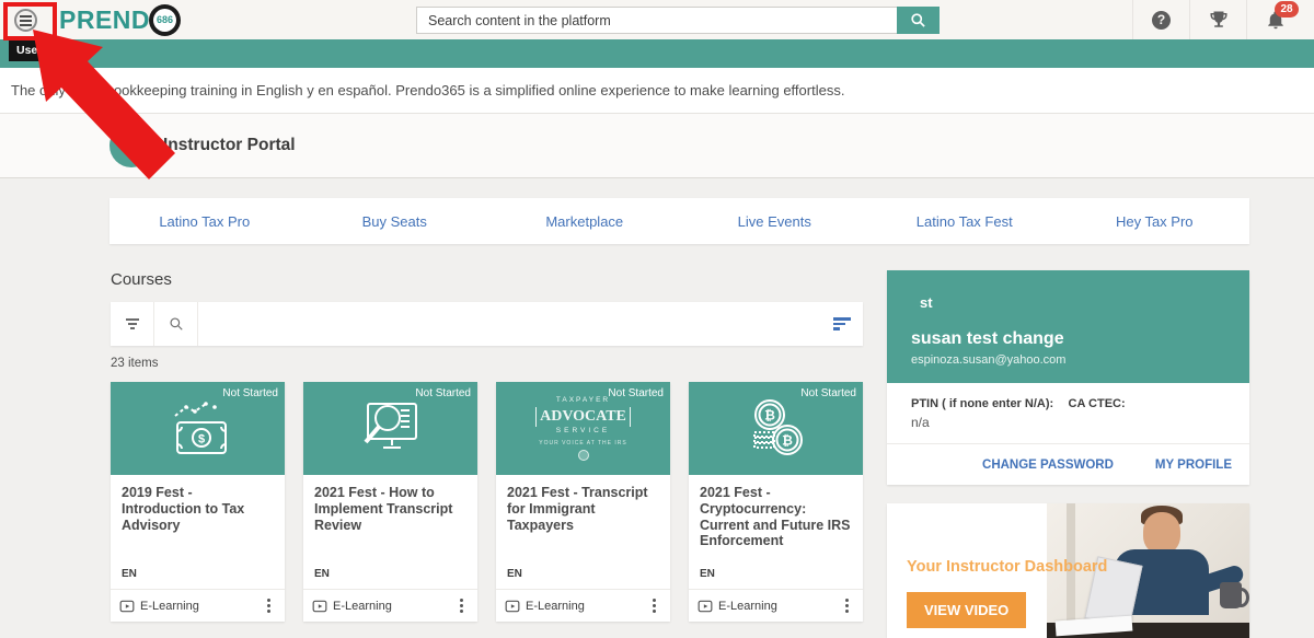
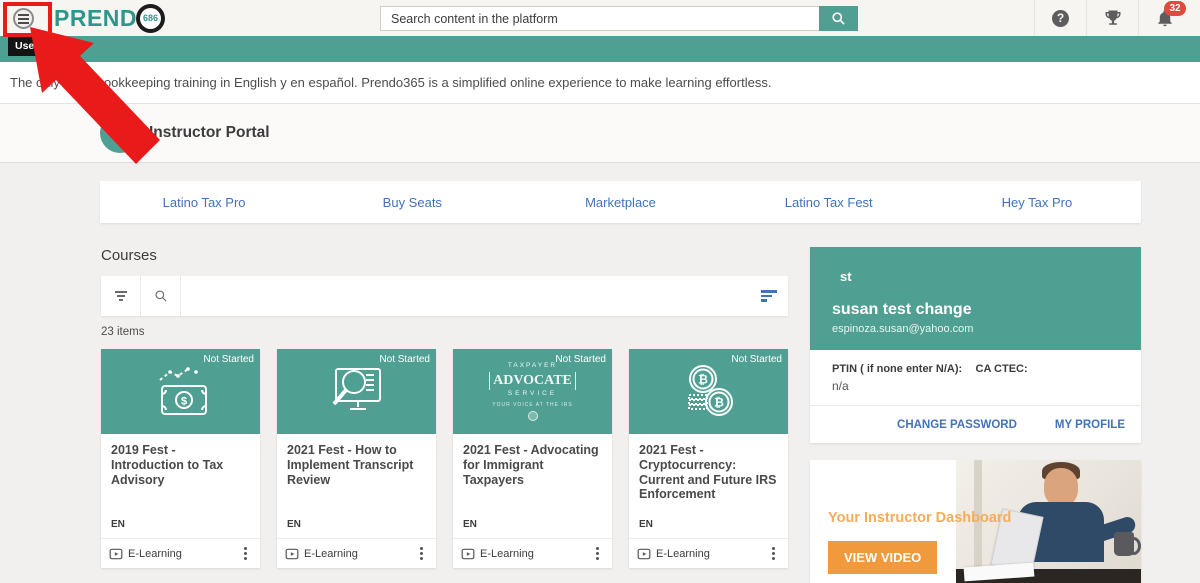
  PREND
  686
  Search content in the platform
  ?
- 28
+ 32
  The oyookkeeping training in English y en español. Prendo365 is a simplified online experience to make learning effortless.
  nstructor Portal
  Latino Tax Pro
  Buy Seats
  Marketplace
- Live Events
  Latino Tax Fest
  Hey Tax Pro
  Courses
  23 items
  Not Started
  $
  2019 Fest - Introduction to Tax Advisory
  EN
  E-Learning
  Not Started
  2021 Fest - How to Implement Transcript Review
  EN
  E-Learning
  Not Started
  ADVOCATE
- 2021 Fest - Transcript for Immigrant Taxpayers
+ 2021 Fest - Advocating for Immigrant Taxpayers
  EN
  E-Learning
  Not Started
  ₿
  ₿
  2021 Fest - Cryptocurrency: Current and Future IRS Enforcement
  EN
  E-Learning
  st
  susan test change
  espinoza.susan@yahoo.com
  PTIN ( if none enter N/A):
  n/a
  CA CTEC:
  CHANGE PASSWORD
  MY PROFILE
  Your Instructor Dashboard
  VIEW VIDEO
